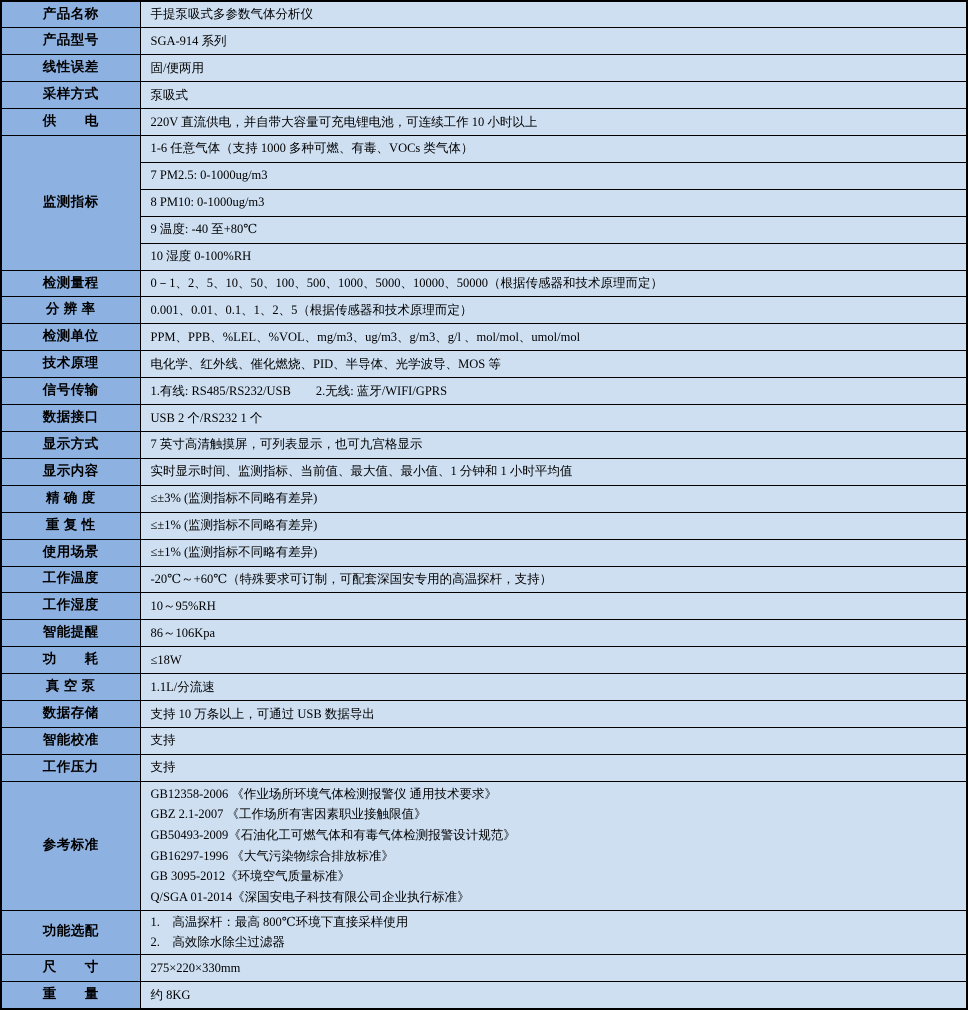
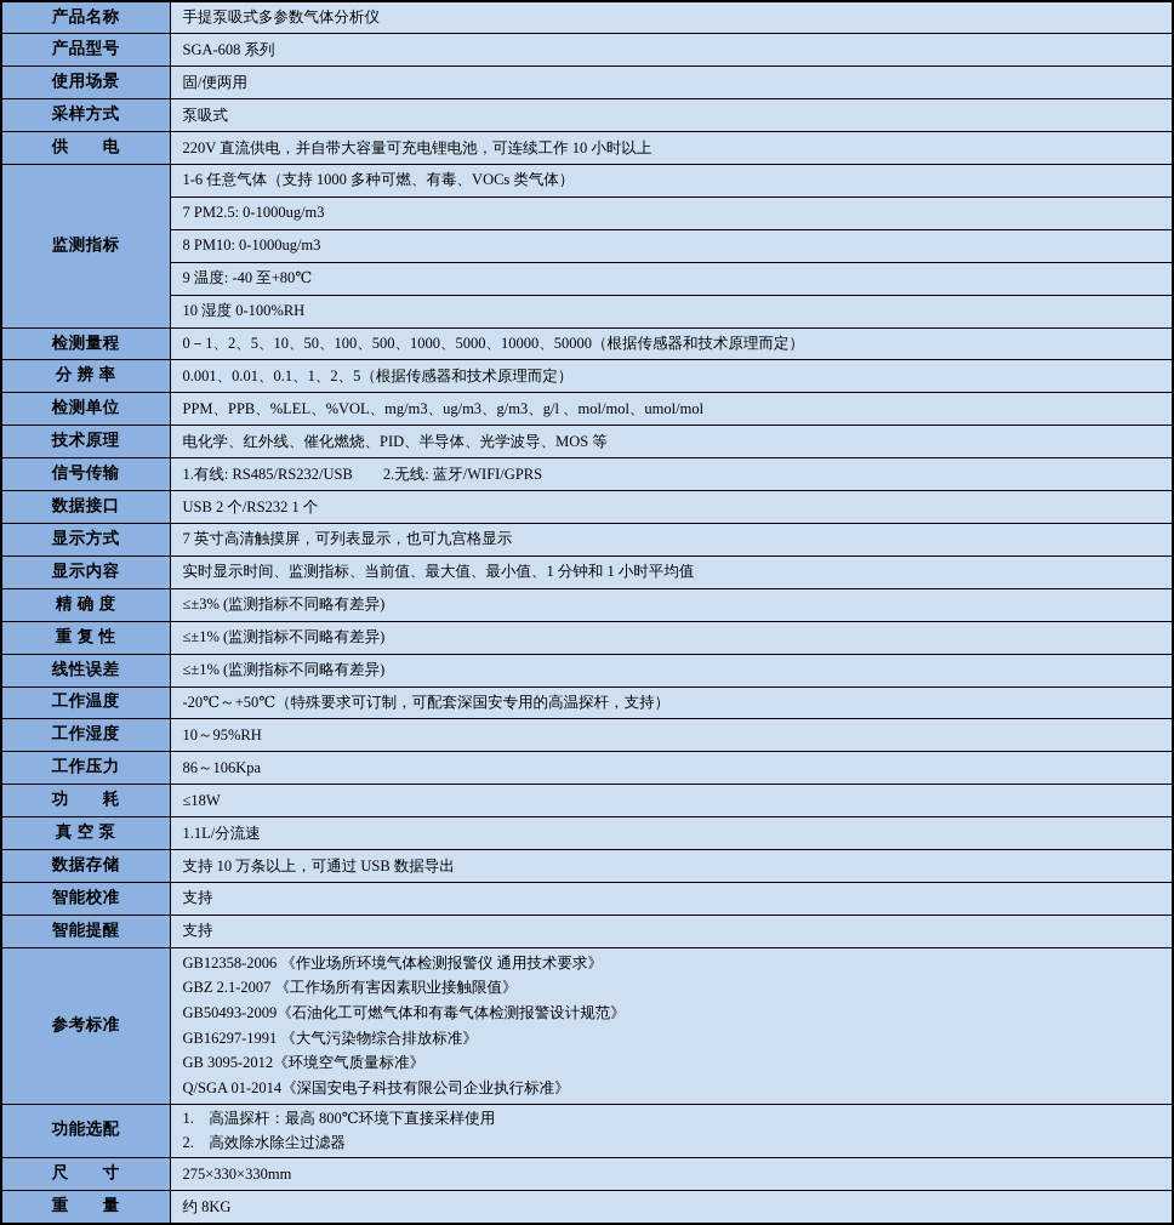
  产品名称	手提泵吸式多参数气体分析仪
- 产品型号	SGA-914 系列
+ 产品型号	SGA-608 系列
- 线性误差	固/便两用
+ 使用场景	固/便两用
  采样方式	泵吸式
  供 电	220V 直流供电，并自带大容量可充电锂电池，可连续工作 10 小时以上
  监测指标	1-6 任意气体（支持 1000 多种可燃、有毒、VOCs 类气体）
  7 PM2.5: 0-1000ug/m3
  8 PM10: 0-1000ug/m3
  9 温度: -40 至+80℃
  10 湿度 0-100%RH
  检测量程	0－1、2、5、10、50、100、500、1000、5000、10000、50000（根据传感器和技术原理而定）
  分 辨 率	0.001、0.01、0.1、1、2、5（根据传感器和技术原理而定）
  检测单位	PPM、PPB、%LEL、%VOL、mg/m3、ug/m3、g/m3、g/l 、mol/mol、umol/mol
  技术原理	电化学、红外线、催化燃烧、PID、半导体、光学波导、MOS 等
  信号传输	1.有线: RS485/RS232/USB 2.无线: 蓝牙/WIFI/GPRS
  数据接口	USB 2 个/RS232 1 个
  显示方式	7 英寸高清触摸屏，可列表显示，也可九宫格显示
  显示内容	实时显示时间、监测指标、当前值、最大值、最小值、1 分钟和 1 小时平均值
  精 确 度	≤±3% (监测指标不同略有差异)
  重 复 性	≤±1% (监测指标不同略有差异)
- 使用场景	≤±1% (监测指标不同略有差异)
+ 线性误差	≤±1% (监测指标不同略有差异)
- 工作温度	-20℃～+60℃（特殊要求可订制，可配套深国安专用的高温探杆，支持）
+ 工作温度	-20℃～+50℃（特殊要求可订制，可配套深国安专用的高温探杆，支持）
  工作湿度	10～95%RH
- 智能提醒	86～106Kpa
+ 工作压力	86～106Kpa
  功 耗	≤18W
  真 空 泵	1.1L/分流速
  数据存储	支持 10 万条以上，可通过 USB 数据导出
  智能校准	支持
- 工作压力	支持
+ 智能提醒	支持
- 参考标准	GB12358-2006 《作业场所环境气体检测报警仪 通用技术要求》 GBZ 2.1-2007 《工作场所有害因素职业接触限值》 GB50493-2009《石油化工可燃气体和有毒气体检测报警设计规范》 GB16297-1996 《大气污染物综合排放标准》 GB 3095-2012《环境空气质量标准》 Q/SGA 01-2014《深国安电子科技有限公司企业执行标准》
+ 参考标准	GB12358-2006 《作业场所环境气体检测报警仪 通用技术要求》 GBZ 2.1-2007 《工作场所有害因素职业接触限值》 GB50493-2009《石油化工可燃气体和有毒气体检测报警设计规范》 GB16297-1991 《大气污染物综合排放标准》 GB 3095-2012《环境空气质量标准》 Q/SGA 01-2014《深国安电子科技有限公司企业执行标准》
  功能选配	1. 高温探杆：最高 800℃环境下直接采样使用 2. 高效除水除尘过滤器
- 尺 寸	275×220×330mm
+ 尺 寸	275×330×330mm
  重 量	约 8KG
